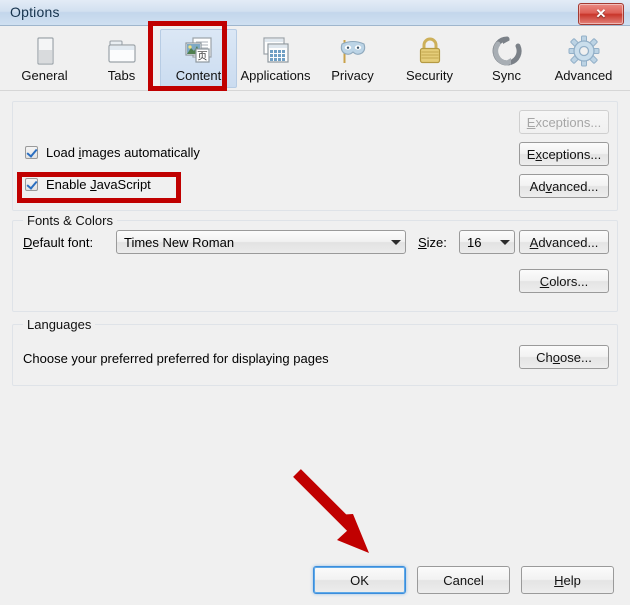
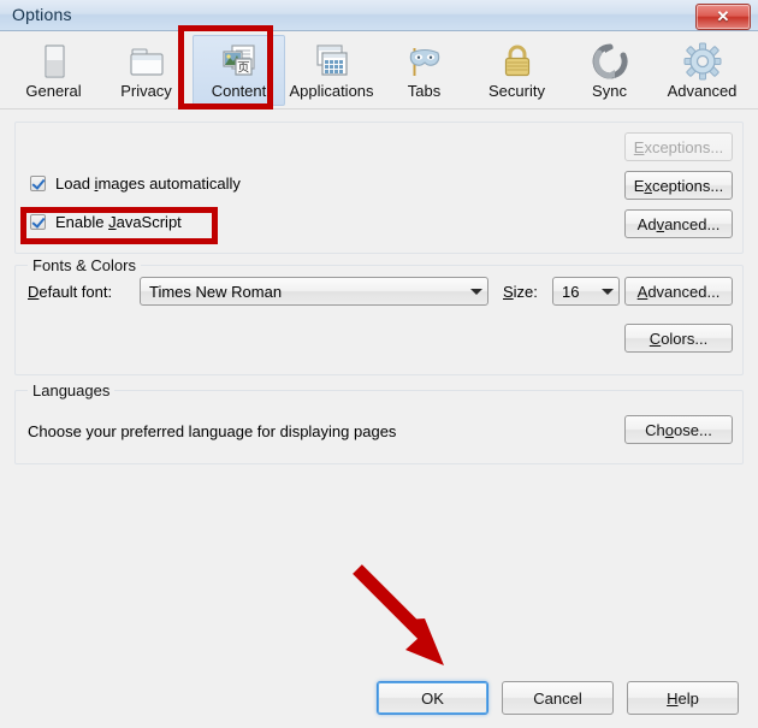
  Options
  ✕
  General
- Tabs
+ Privacy
  页
  Content
  Applications
- Privacy
+ Tabs
  Security
  Sync
  Advanced
  Load images automatically
  Enable JavaScript
  Exceptions...
  Exceptions...
  Advanced...
  Fonts & Colors
  Default font:
  Times New Roman
  Size:
  16
  Advanced...
  Colors...
  Languages
- Choose your preferred preferred for displaying pages
+ Choose your preferred language for displaying pages
  Choose...
  OK
  Cancel
  Help
